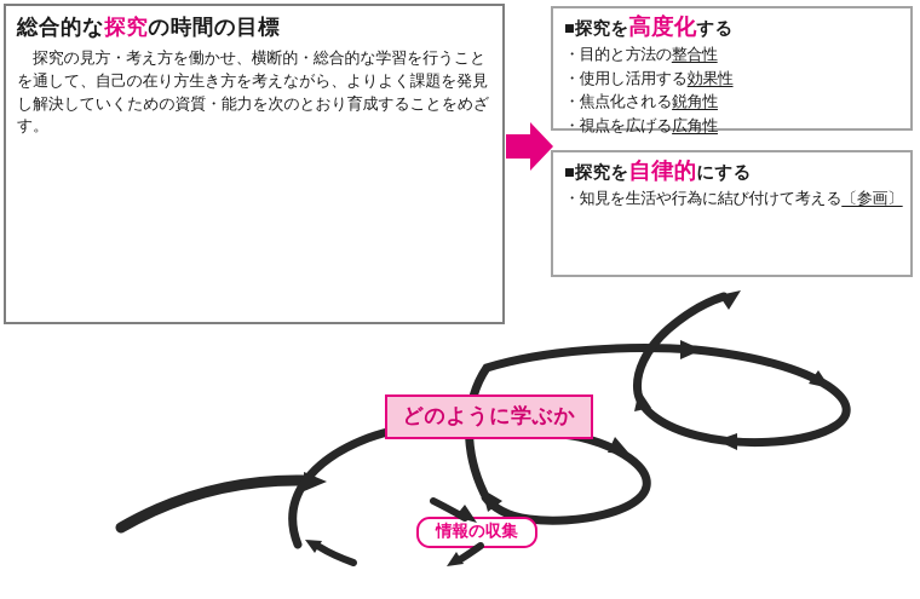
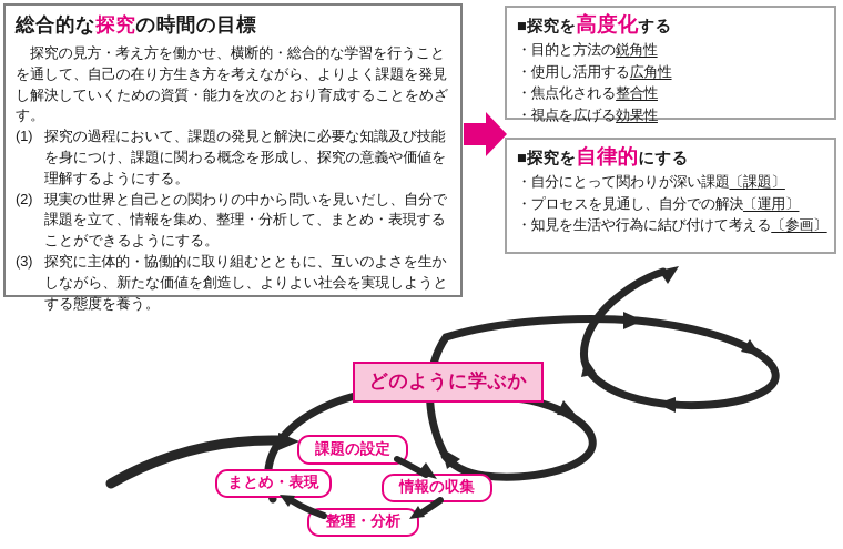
  総合的な探究の時間の目標
  探究の見方・考え方を働かせ、横断的・総合的な学習を行うことを通して、自己の在り方生き方を考えながら、よりよく課題を発見し解決していくための資質・能力を次のとおり育成することをめざす。
+ (1)
+ 探究の過程において、課題の発見と解決に必要な知識及び技能を身につけ、課題に関わる概念を形成し、探究の意義や価値を理解するようにする。
+ (2)
+ 現実の世界と自己との関わりの中から問いを見いだし、自分で課題を立て、情報を集め、整理・分析して、まとめ・表現することができるようにする。
+ (3)
+ 探究に主体的・協働的に取り組むとともに、互いのよさを生かしながら、新たな価値を創造し、よりよい社会を実現しようとする態度を養う。
  ■探究を高度化する
- ・目的と方法の整合性
+ ・目的と方法の鋭角性
- ・使用し活用する効果性
+ ・使用し活用する広角性
- ・焦点化される鋭角性
+ ・焦点化される整合性
- ・視点を広げる広角性
+ ・視点を広げる効果性
  ■探究を自律的にする
+ ・自分にとって関わりが深い課題〔課題〕
+ ・プロセスを見通し、自分での解決〔運用〕
  ・知見を生活や行為に結び付けて考える〔参画〕
  どのように学ぶか
+ 課題の設定
  情報の収集
+ 整理・分析
+ まとめ・表現
